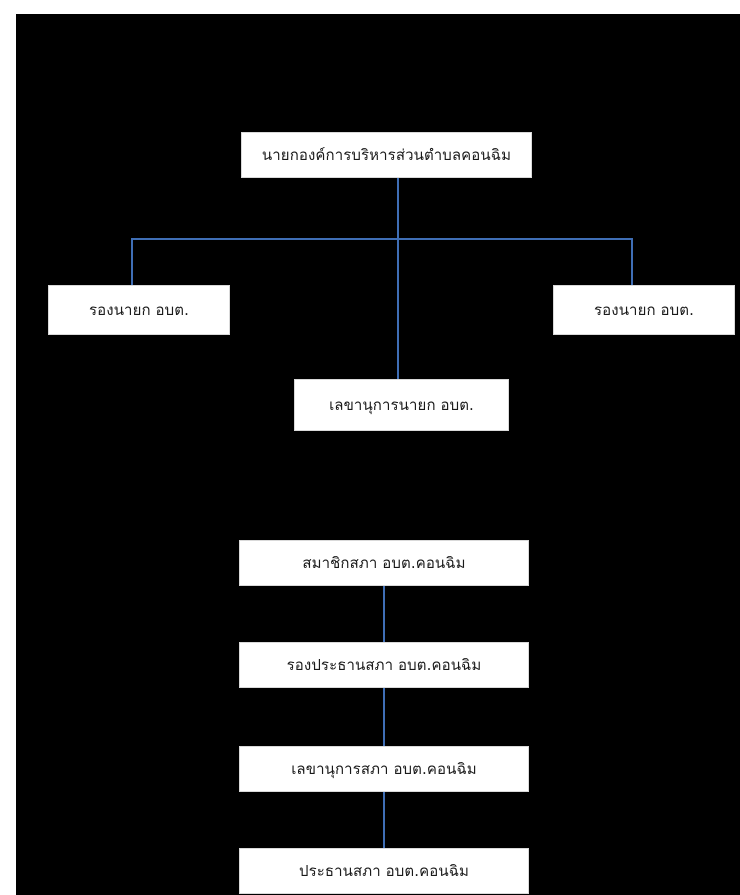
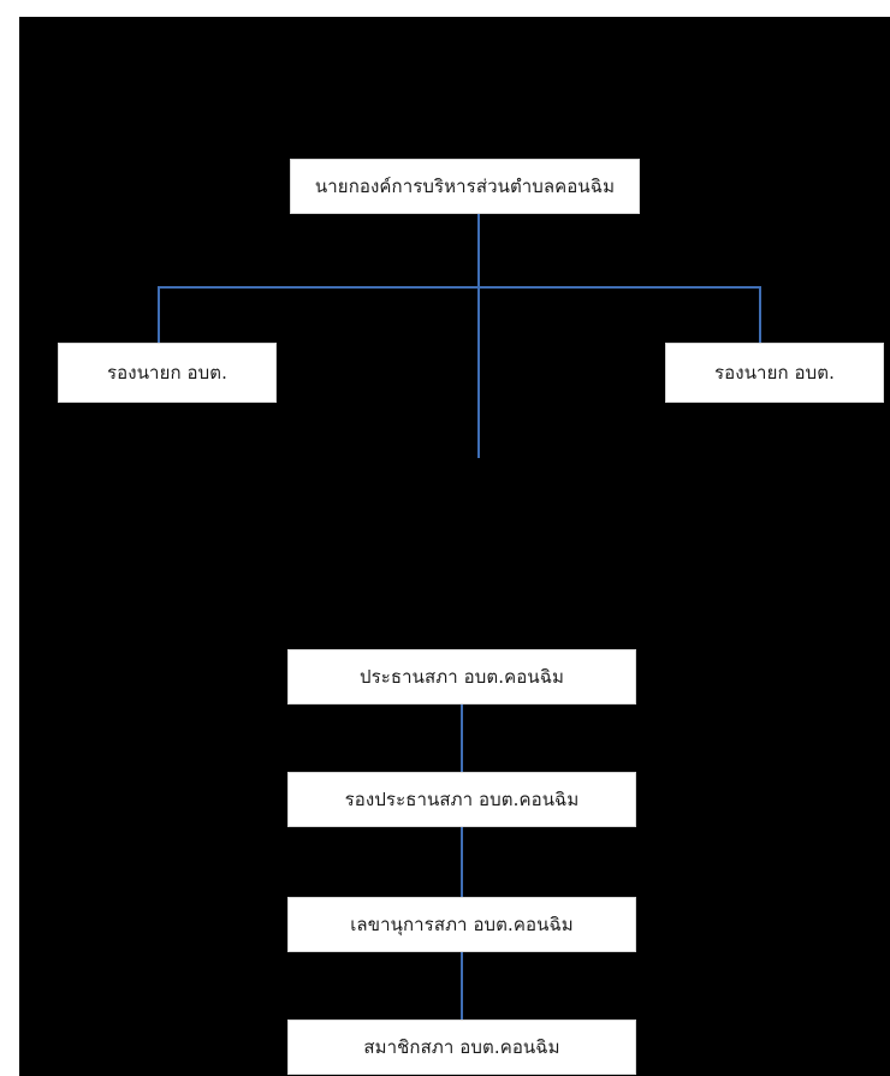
  นายกองค์การบริหารส่วนตำบลคอนฉิม
  รองนายก อบต.
  รองนายก อบต.
- เลขานุการนายก อบต.
- สมาชิกสภา อบต.คอนฉิม
+ ประธานสภา อบต.คอนฉิม
  รองประธานสภา อบต.คอนฉิม
  เลขานุการสภา อบต.คอนฉิม
- ประธานสภา อบต.คอนฉิม
+ สมาชิกสภา อบต.คอนฉิม
